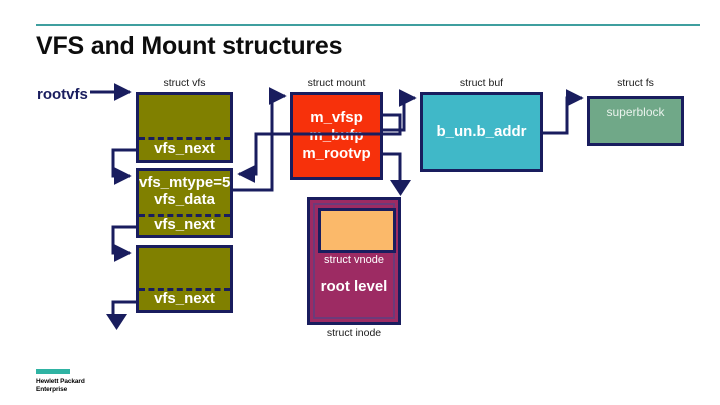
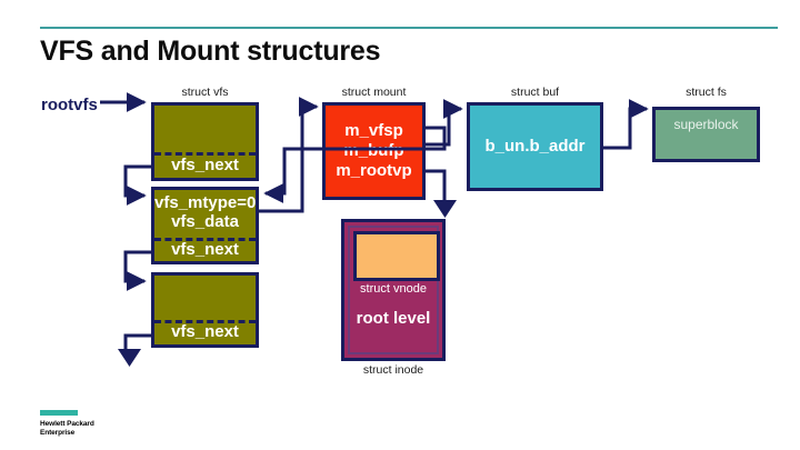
  VFS and Mount structures
  rootvfs
  struct vfs
  struct mount
  struct buf
  struct fs
  struct inode
  vfs_next
- vfs_mtype=5
+ vfs_mtype=0
  vfs_data
  vfs_next
  vfs_next
  m_vfsp
  m_rootvp
  b_un.b_addr
  superblock
  struct vnode
  root level
